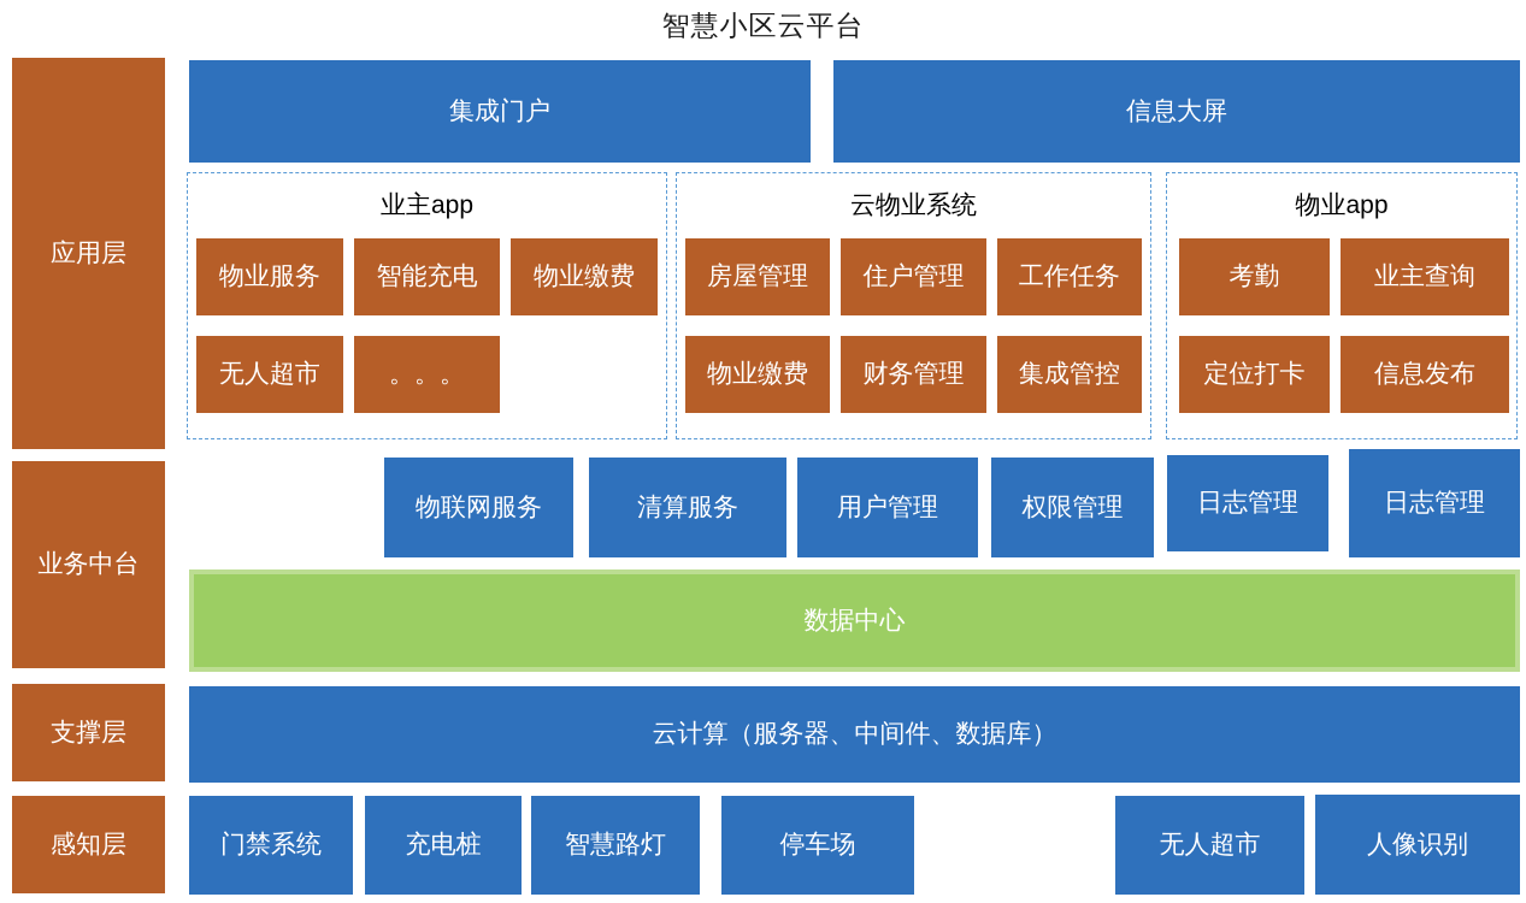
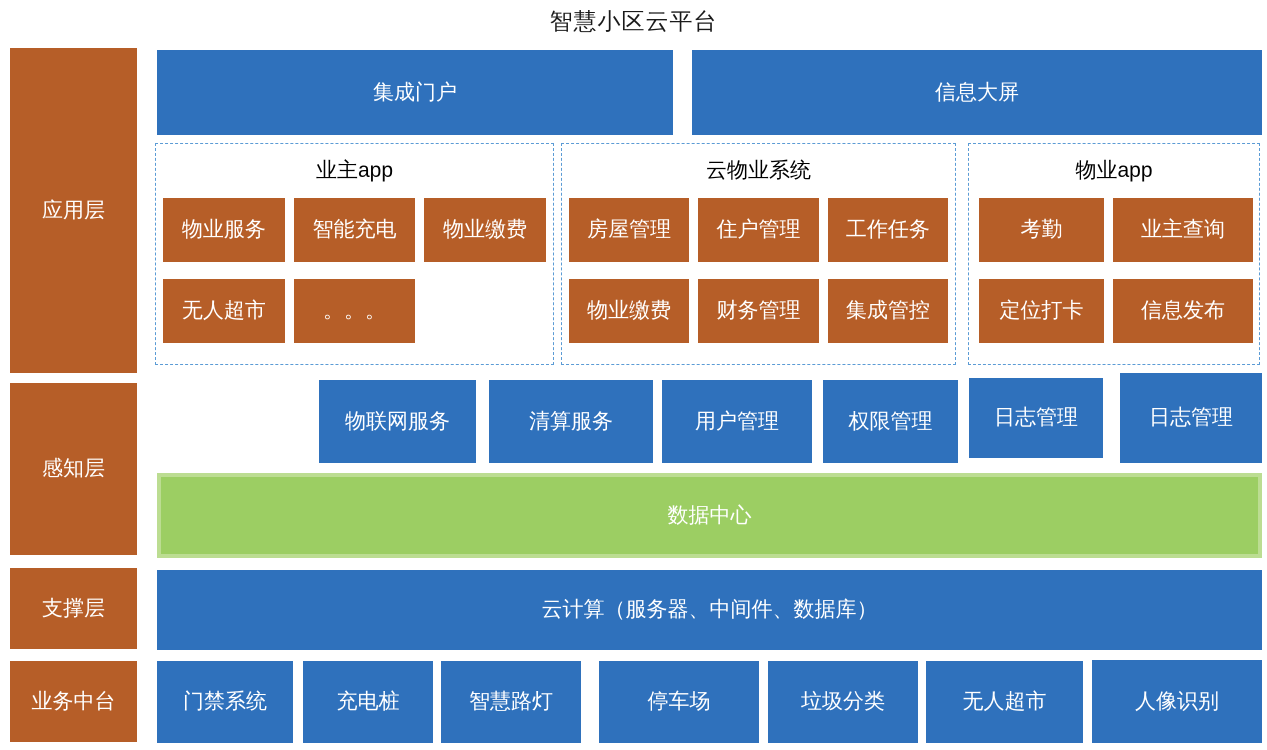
  智慧小区云平台
  应用层
- 业务中台
+ 感知层
  支撑层
- 感知层
+ 业务中台
  集成门户
  信息大屏
  业主app
  物业服务
  智能充电
  物业缴费
  无人超市
  。。。
  云物业系统
  房屋管理
  住户管理
  工作任务
  物业缴费
  财务管理
  集成管控
  物业app
  考勤
  业主查询
  定位打卡
  信息发布
  物联网服务
  清算服务
  用户管理
  权限管理
  日志管理
  日志管理
  数据中心
  云计算（服务器、中间件、数据库）
  门禁系统
  充电桩
  智慧路灯
  停车场
+ 垃圾分类
  无人超市
  人像识别
